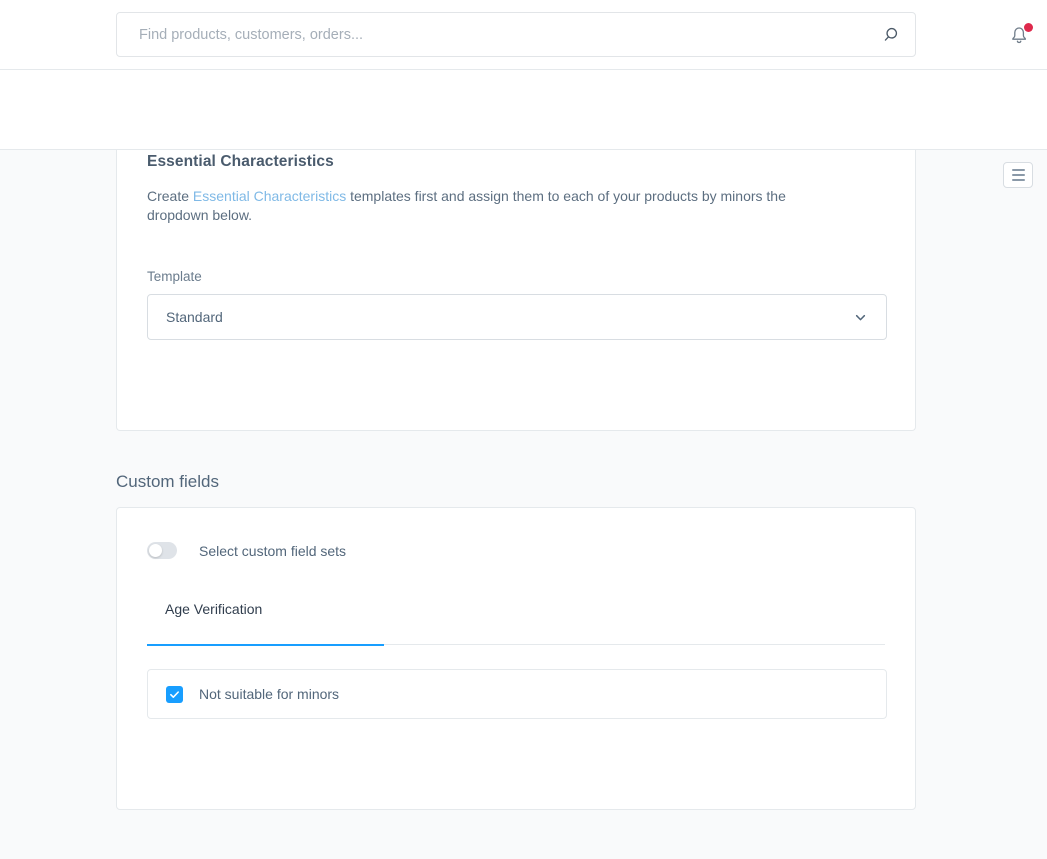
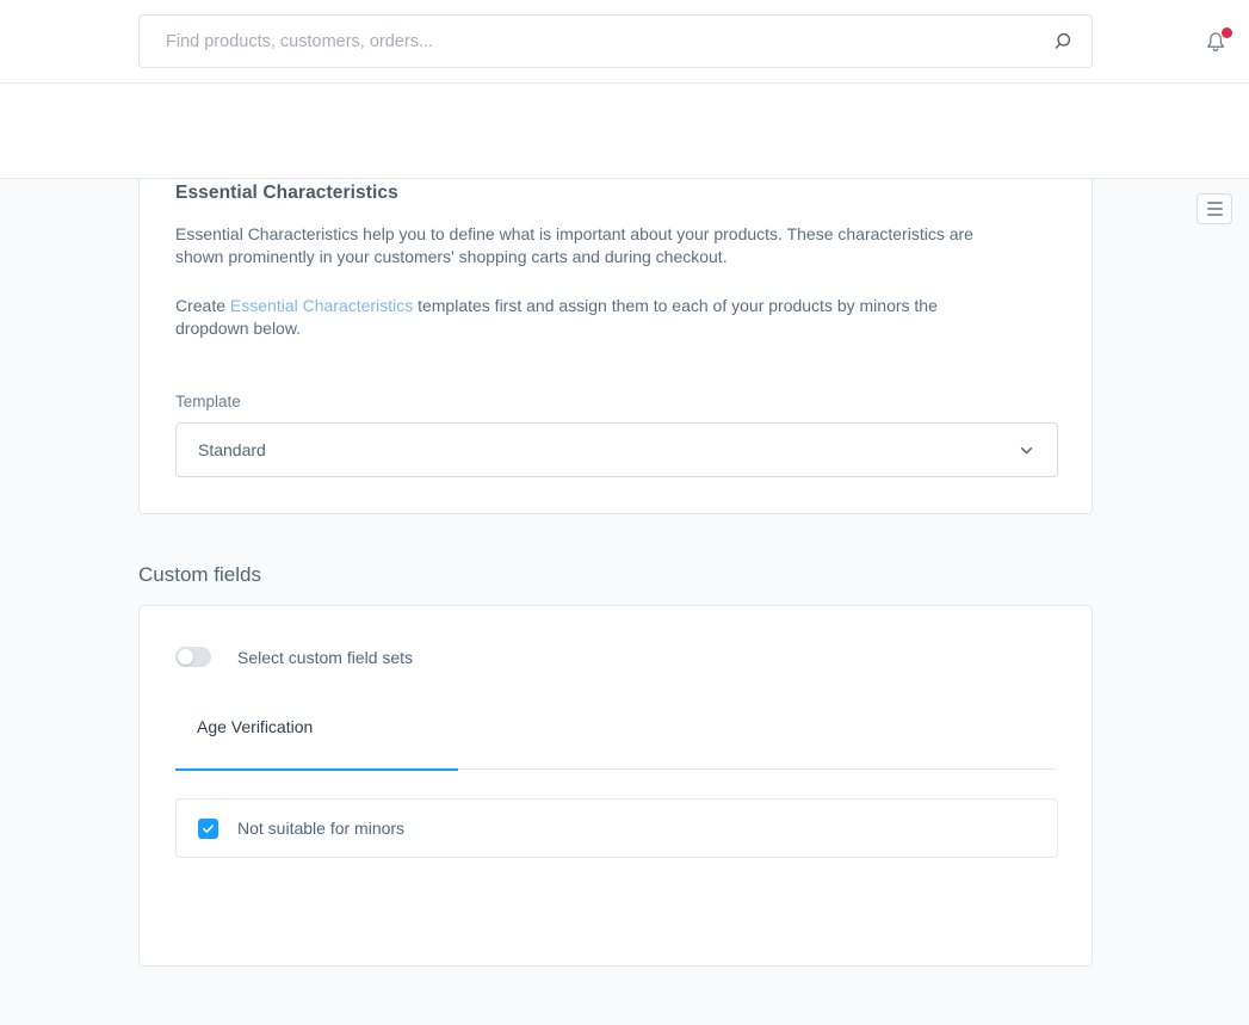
  Find products, customers, orders...
  Essential Characteristics
+ Essential Characteristics help you to define what is important about your products. These characteristics are shown prominently in your customers' shopping carts and during checkout.
  Create Essential Characteristics templates first and assign them to each of your products by minors the dropdown below.
  Template
  Standard
  Custom fields
  Select custom field sets
  Age Verification
  Not suitable for minors
